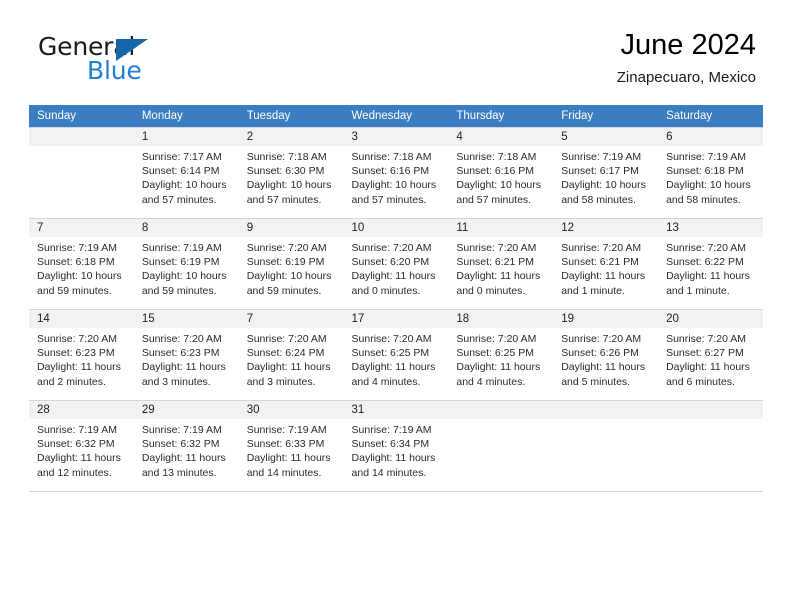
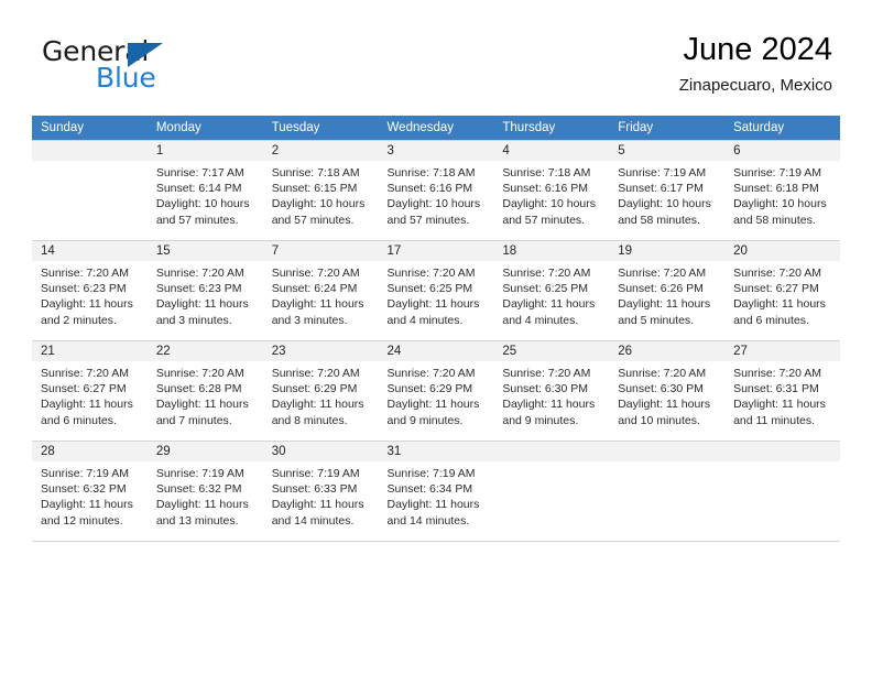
  General
  Blue
  June 2024
  Zinapecuaro, Mexico
  Sunday	Monday	Tuesday	Wednesday	Thursday	Friday	Saturday
- 	1Sunrise: 7:17 AMSunset: 6:14 PMDaylight: 10 hoursand 57 minutes.	2Sunrise: 7:18 AMSunset: 6:30 PMDaylight: 10 hoursand 57 minutes.	3Sunrise: 7:18 AMSunset: 6:16 PMDaylight: 10 hoursand 57 minutes.	4Sunrise: 7:18 AMSunset: 6:16 PMDaylight: 10 hoursand 57 minutes.	5Sunrise: 7:19 AMSunset: 6:17 PMDaylight: 10 hoursand 58 minutes.	6Sunrise: 7:19 AMSunset: 6:18 PMDaylight: 10 hoursand 58 minutes.
+ 	1Sunrise: 7:17 AMSunset: 6:14 PMDaylight: 10 hoursand 57 minutes.	2Sunrise: 7:18 AMSunset: 6:15 PMDaylight: 10 hoursand 57 minutes.	3Sunrise: 7:18 AMSunset: 6:16 PMDaylight: 10 hoursand 57 minutes.	4Sunrise: 7:18 AMSunset: 6:16 PMDaylight: 10 hoursand 57 minutes.	5Sunrise: 7:19 AMSunset: 6:17 PMDaylight: 10 hoursand 58 minutes.	6Sunrise: 7:19 AMSunset: 6:18 PMDaylight: 10 hoursand 58 minutes.
- 7Sunrise: 7:19 AMSunset: 6:18 PMDaylight: 10 hoursand 59 minutes.	8Sunrise: 7:19 AMSunset: 6:19 PMDaylight: 10 hoursand 59 minutes.	9Sunrise: 7:20 AMSunset: 6:19 PMDaylight: 10 hoursand 59 minutes.	10Sunrise: 7:20 AMSunset: 6:20 PMDaylight: 11 hoursand 0 minutes.	11Sunrise: 7:20 AMSunset: 6:21 PMDaylight: 11 hoursand 0 minutes.	12Sunrise: 7:20 AMSunset: 6:21 PMDaylight: 11 hoursand 1 minute.	13Sunrise: 7:20 AMSunset: 6:22 PMDaylight: 11 hoursand 1 minute.
  14Sunrise: 7:20 AMSunset: 6:23 PMDaylight: 11 hoursand 2 minutes.	15Sunrise: 7:20 AMSunset: 6:23 PMDaylight: 11 hoursand 3 minutes.	7Sunrise: 7:20 AMSunset: 6:24 PMDaylight: 11 hoursand 3 minutes.	17Sunrise: 7:20 AMSunset: 6:25 PMDaylight: 11 hoursand 4 minutes.	18Sunrise: 7:20 AMSunset: 6:25 PMDaylight: 11 hoursand 4 minutes.	19Sunrise: 7:20 AMSunset: 6:26 PMDaylight: 11 hoursand 5 minutes.	20Sunrise: 7:20 AMSunset: 6:27 PMDaylight: 11 hoursand 6 minutes.
+ 21Sunrise: 7:20 AMSunset: 6:27 PMDaylight: 11 hoursand 6 minutes.	22Sunrise: 7:20 AMSunset: 6:28 PMDaylight: 11 hoursand 7 minutes.	23Sunrise: 7:20 AMSunset: 6:29 PMDaylight: 11 hoursand 8 minutes.	24Sunrise: 7:20 AMSunset: 6:29 PMDaylight: 11 hoursand 9 minutes.	25Sunrise: 7:20 AMSunset: 6:30 PMDaylight: 11 hoursand 9 minutes.	26Sunrise: 7:20 AMSunset: 6:30 PMDaylight: 11 hoursand 10 minutes.	27Sunrise: 7:20 AMSunset: 6:31 PMDaylight: 11 hoursand 11 minutes.
  28Sunrise: 7:19 AMSunset: 6:32 PMDaylight: 11 hoursand 12 minutes.	29Sunrise: 7:19 AMSunset: 6:32 PMDaylight: 11 hoursand 13 minutes.	30Sunrise: 7:19 AMSunset: 6:33 PMDaylight: 11 hoursand 14 minutes.	31Sunrise: 7:19 AMSunset: 6:34 PMDaylight: 11 hoursand 14 minutes.
